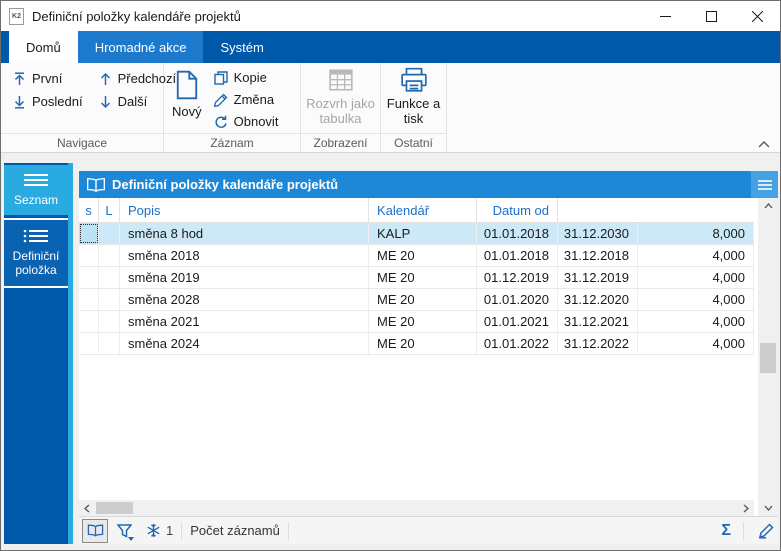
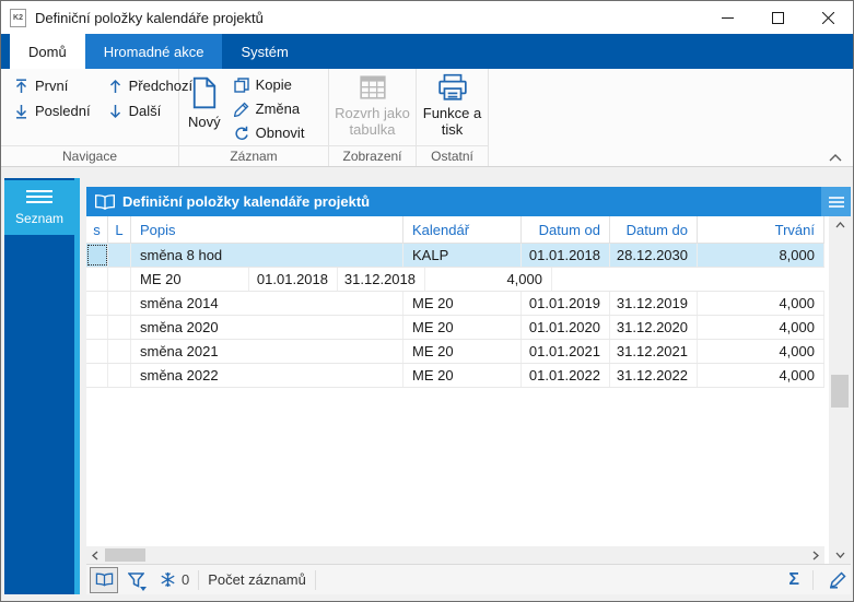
  Definiční položky kalendáře projektů
  Domů
  Hromadné akce
  Systém
  První
  Předchozí
  Poslední
  Další
  Navigace
  Nový
  Kopie
  Změna
  Obnovit
  Záznam
  Rozvrh jako tabulka
  Zobrazení
  Funkce a tisk
  Ostatní
  Seznam
- Definiční položka
  Definiční položky kalendáře projektů
  s
  L
  Popis
  Kalendář
  Datum od
+ Datum do
+ Trvání
  směna 8 hod
  KALP
  01.01.2018
- 31.12.2030
+ 28.12.2030
  8,000
- směna 2018
  ME 20
  01.01.2018
  31.12.2018
  4,000
- směna 2019
+ směna 2014
  ME 20
- 01.12.2019
+ 01.01.2019
  31.12.2019
  4,000
- směna 2028
+ směna 2020
  ME 20
  01.01.2020
  31.12.2020
  4,000
  směna 2021
  ME 20
  01.01.2021
  31.12.2021
  4,000
- směna 2024
+ směna 2022
  ME 20
  01.01.2022
  31.12.2022
  4,000
- 1
+ 0
  Počet záznamů
  Σ
